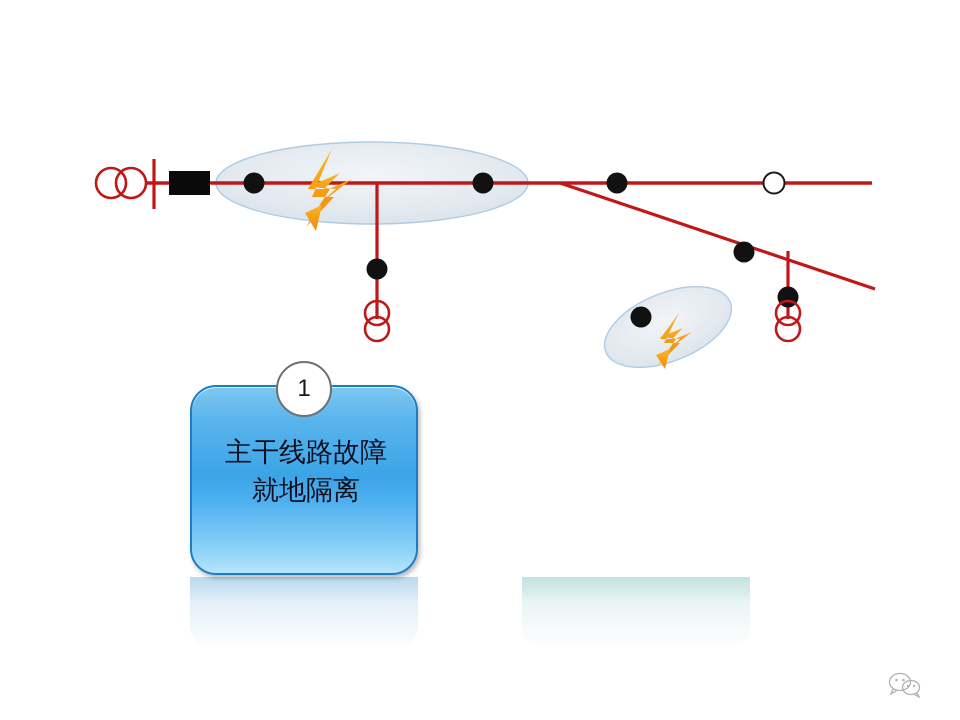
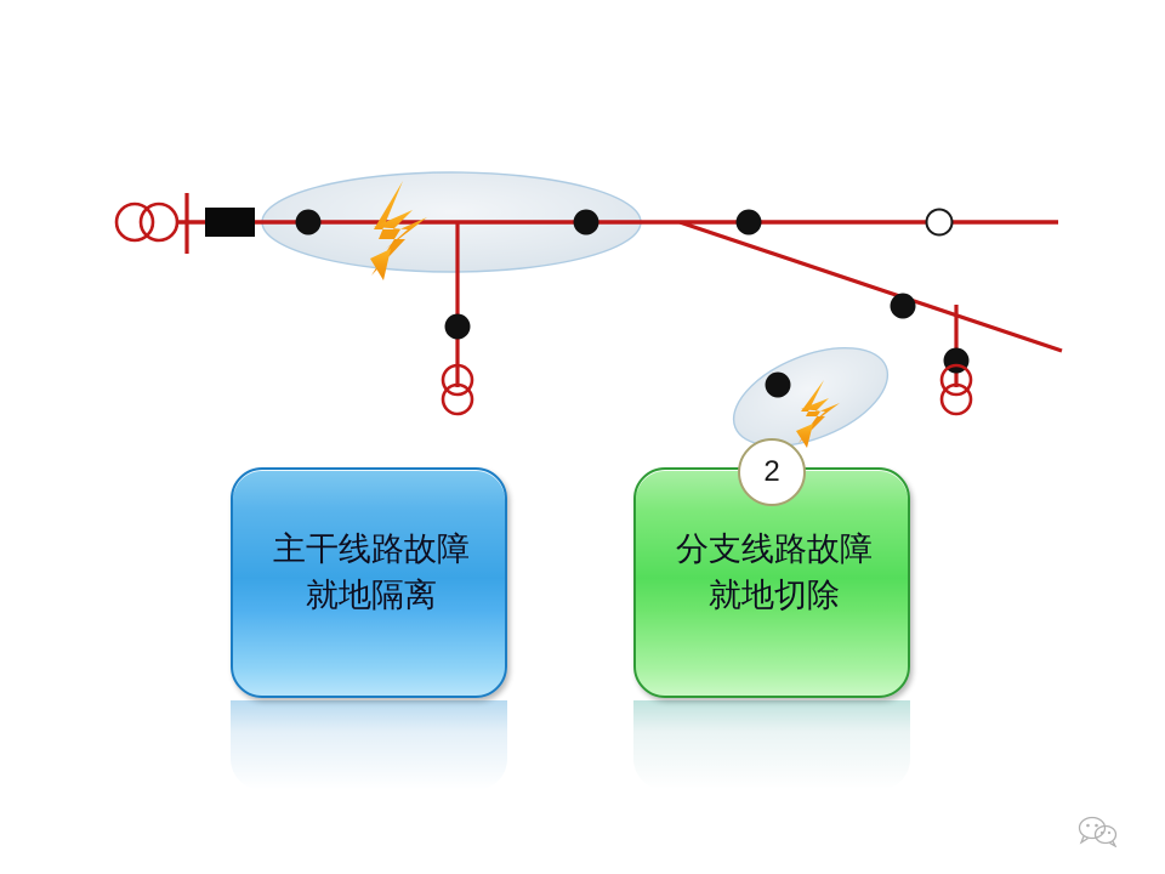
- 1
  主干线路故障
  就地隔离
+ 2
+ 分支线路故障
+ 就地切除
